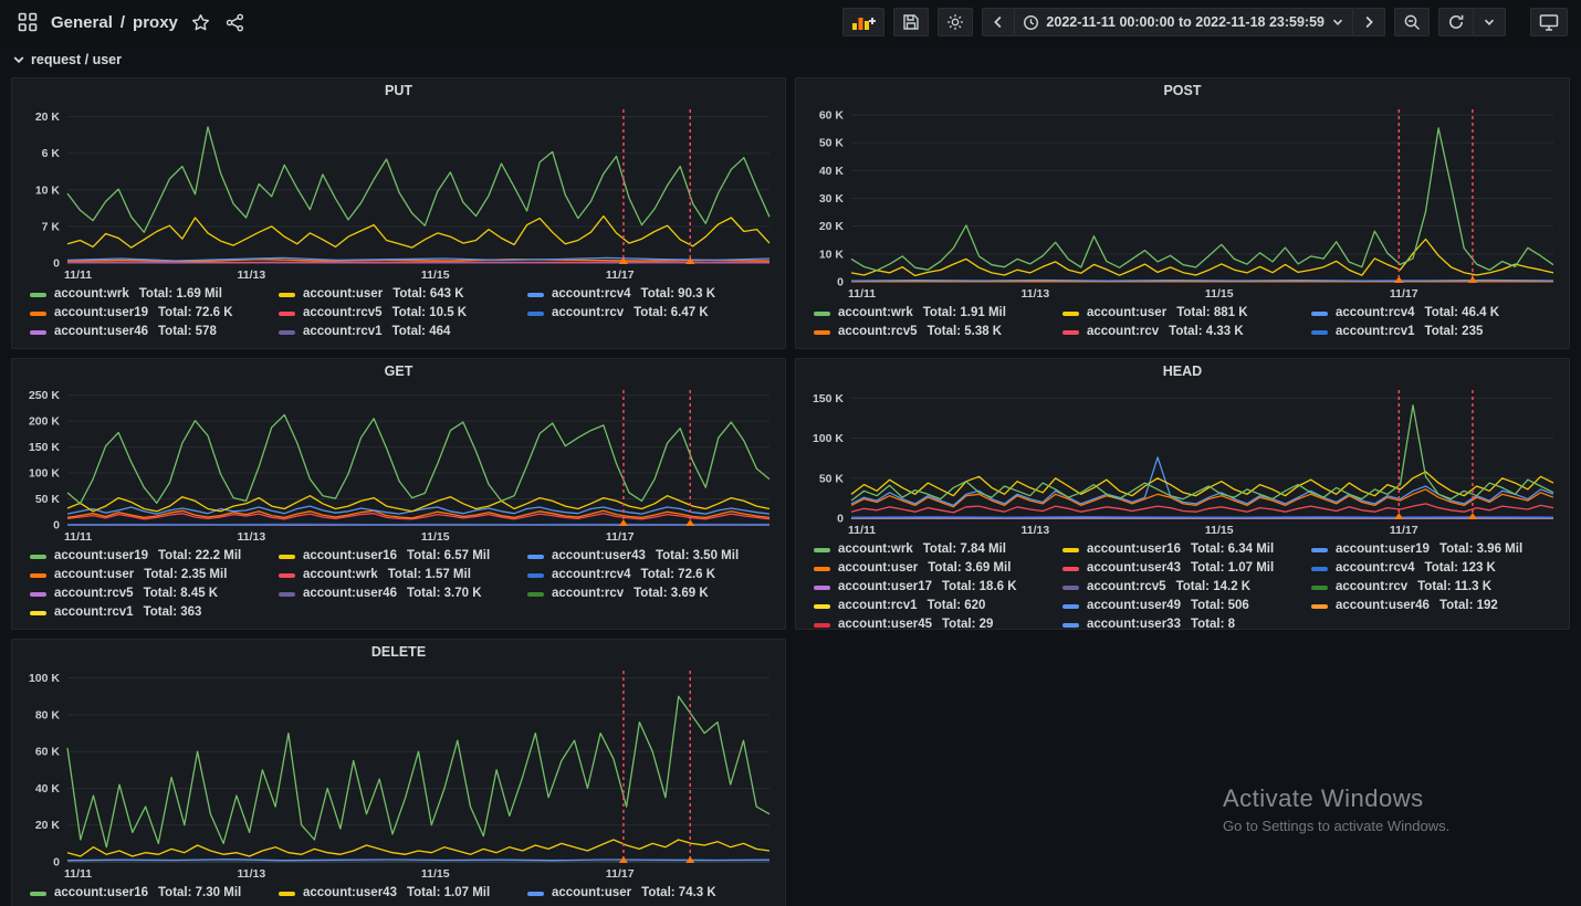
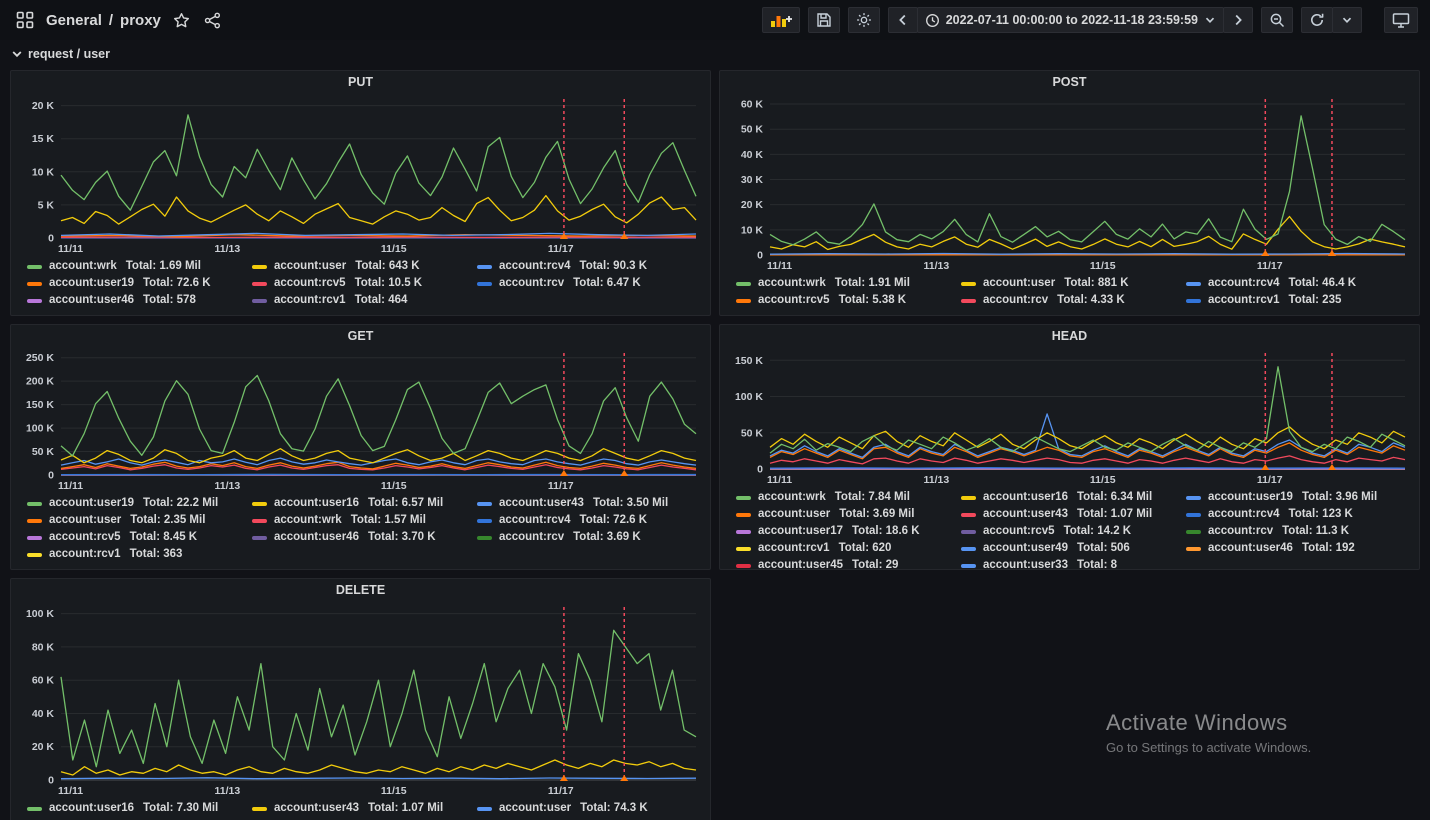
  General
  /
  proxy
- 2022-11-11 00:00:00 to 2022-11-18 23:59:59
+ 2022-07-11 00:00:00 to 2022-11-18 23:59:59
  request / user
  PUT
  0
- 7 K
+ 5 K
  10 K
- 6 K
+ 15 K
  20 K
  11/11
  11/13
  11/15
  11/17
  account:wrk
  Total: 1.69 Mil
  account:user
  Total: 643 K
  account:rcv4
  Total: 90.3 K
  account:user19
  Total: 72.6 K
  account:rcv5
  Total: 10.5 K
  account:rcv
  Total: 6.47 K
  account:user46
  Total: 578
  account:rcv1
  Total: 464
  POST
  0
  10 K
  20 K
  30 K
  40 K
  50 K
  60 K
  11/11
  11/13
  11/15
  11/17
  account:wrk
  Total: 1.91 Mil
  account:user
  Total: 881 K
  account:rcv4
  Total: 46.4 K
  account:rcv5
  Total: 5.38 K
  account:rcv
  Total: 4.33 K
  account:rcv1
  Total: 235
  GET
  0
  50 K
  100 K
  150 K
  200 K
  250 K
  11/11
  11/13
  11/15
  11/17
  account:user19
  Total: 22.2 Mil
  account:user16
  Total: 6.57 Mil
  account:user43
  Total: 3.50 Mil
  account:user
  Total: 2.35 Mil
  account:wrk
  Total: 1.57 Mil
  account:rcv4
  Total: 72.6 K
  account:rcv5
  Total: 8.45 K
  account:user46
  Total: 3.70 K
  account:rcv
  Total: 3.69 K
  account:rcv1
  Total: 363
  HEAD
  0
  50 K
  100 K
  150 K
  11/11
  11/13
  11/15
  11/17
  account:wrk
  Total: 7.84 Mil
  account:user16
  Total: 6.34 Mil
  account:user19
  Total: 3.96 Mil
  account:user
  Total: 3.69 Mil
  account:user43
  Total: 1.07 Mil
  account:rcv4
  Total: 123 K
  account:user17
  Total: 18.6 K
  account:rcv5
  Total: 14.2 K
  account:rcv
  Total: 11.3 K
  account:rcv1
  Total: 620
  account:user49
  Total: 506
  account:user46
  Total: 192
  account:user45
  Total: 29
  account:user33
  Total: 8
  DELETE
  0
  20 K
  40 K
  60 K
  80 K
  100 K
  11/11
  11/13
  11/15
  11/17
  account:user16
  Total: 7.30 Mil
  account:user43
  Total: 1.07 Mil
  account:user
  Total: 74.3 K
  Activate Windows
  Go to Settings to activate Windows.
